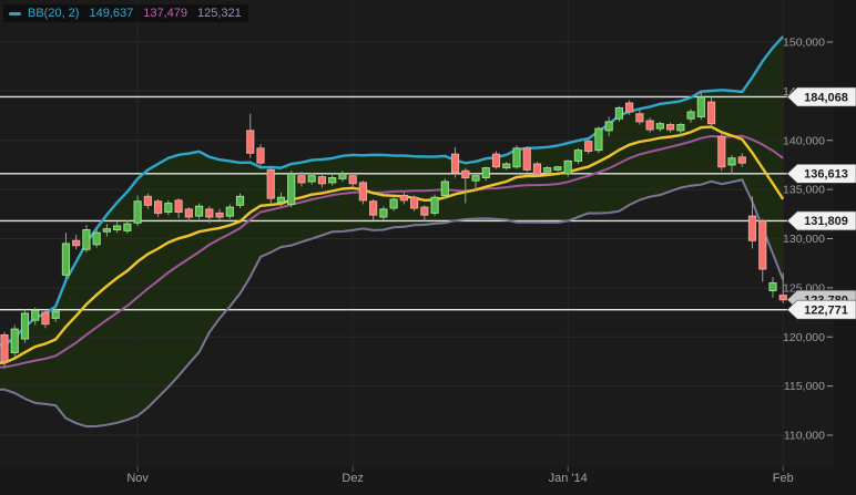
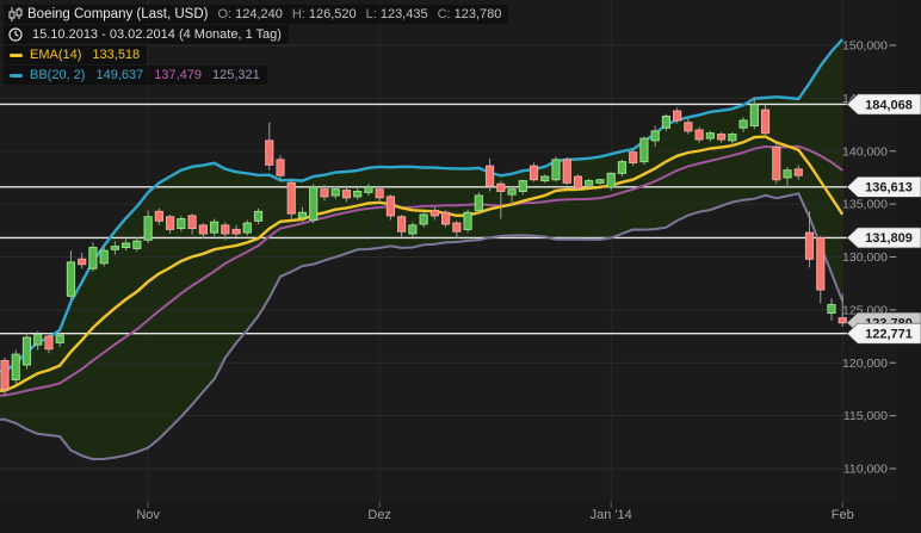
  110,000
  115,000
  120,000
  125,000
  130,000
  135,000
  140,000
  150,000
  Nov
  Dez
  Jan '14
  Feb
  184,068
  136,613
  131,809
  122,771
+ Boeing Company (Last, USD)
+ O:
+ 124,240
+ H:
+ 126,520
+ L:
+ 123,435
+ C:
+ 123,780
+ 15.10.2013 - 03.02.2014 (4 Monate, 1 Tag)
+ EMA(14)
+ 133,518
  BB(20, 2)
  149,637
  137,479
  125,321
